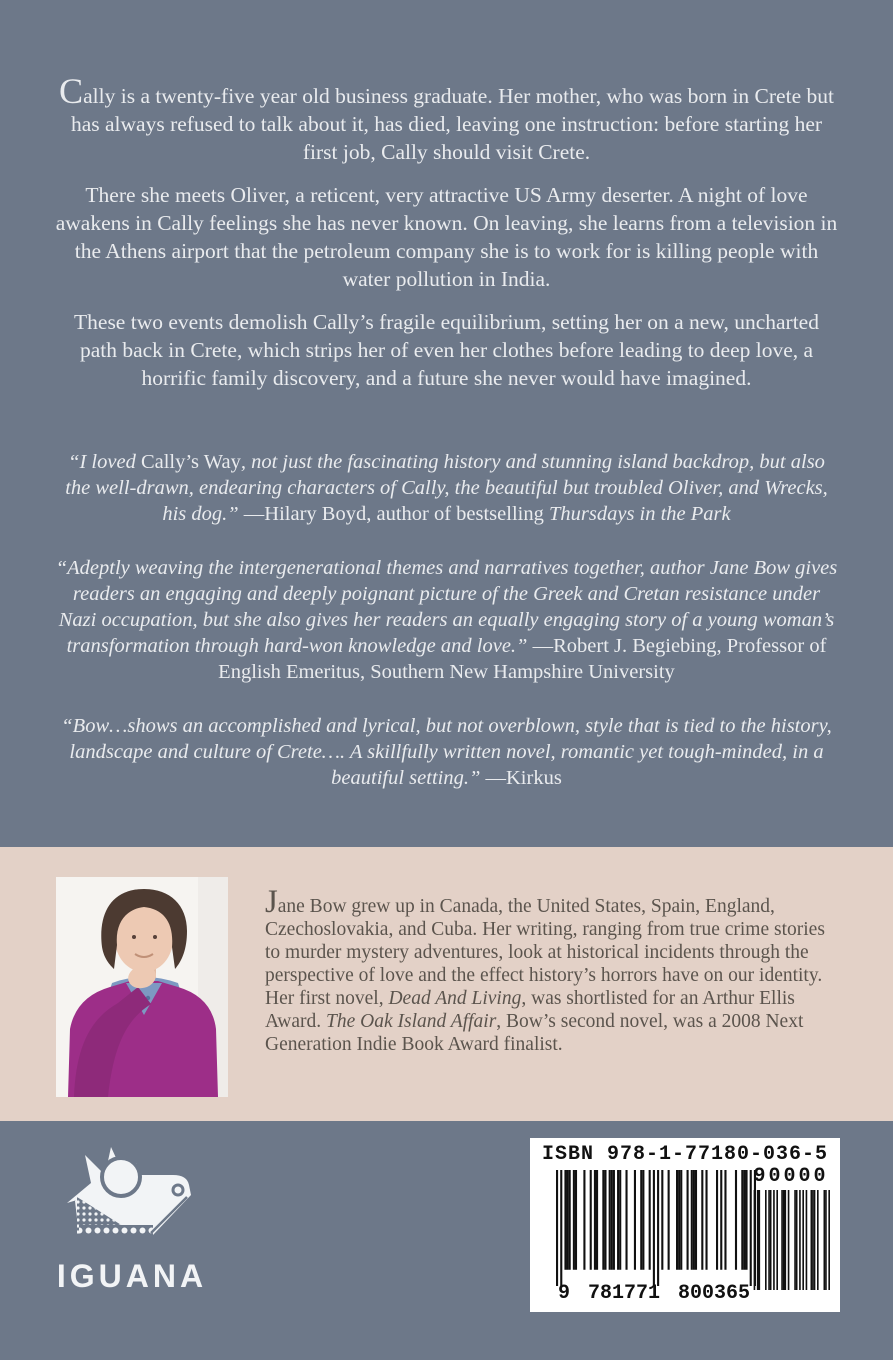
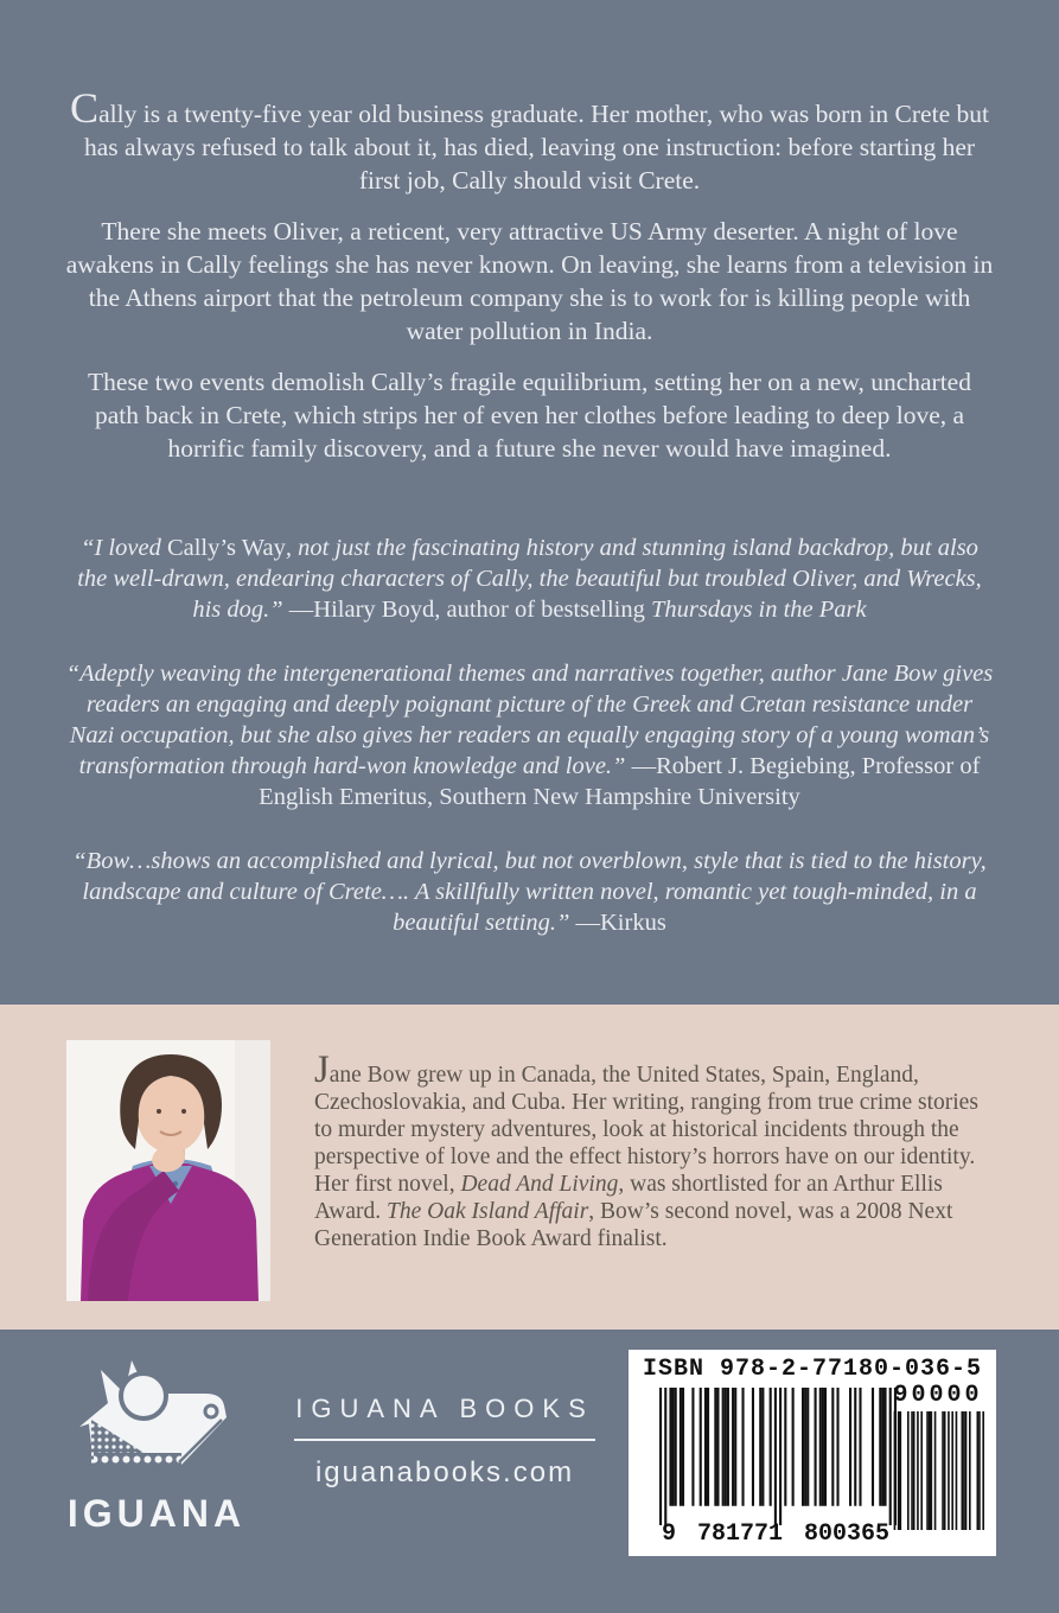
  Cally is a twenty-five year old business graduate. Her mother, who was born in Crete but has always refused to talk about it, has died, leaving one instruction: before starting her first job, Cally should visit Crete.
  There she meets Oliver, a reticent, very attractive US Army deserter. A night of love awakens in Cally feelings she has never known. On leaving, she learns from a television in the Athens airport that the petroleum company she is to work for is killing people with water pollution in India.
  These two events demolish Cally’s fragile equilibrium, setting her on a new, uncharted path back in Crete, which strips her of even her clothes before leading to deep love, a horrific family discovery, and a future she never would have imagined.
  “I loved Cally’s Way, not just the fascinating history and stunning island backdrop, but also the well-drawn, endearing characters of Cally, the beautiful but troubled Oliver, and Wrecks, his dog.” —Hilary Boyd, author of bestselling Thursdays in the Park
  “Adeptly weaving the intergenerational themes and narratives together, author Jane Bow gives readers an engaging and deeply poignant picture of the Greek and Cretan resistance under Nazi occupation, but she also gives her readers an equally engaging story of a young woman’s transformation through hard-won knowledge and love.” —Robert J. Begiebing, Professor of English Emeritus, Southern New Hampshire University
  “Bow…shows an accomplished and lyrical, but not overblown, style that is tied to the history, landscape and culture of Crete…. A skillfully written novel, romantic yet tough-minded, in a beautiful setting.” —Kirkus
  Jane Bow grew up in Canada, the United States, Spain, England, Czechoslovakia, and Cuba. Her writing, ranging from true crime stories to murder mystery adventures, look at historical incidents through the perspective of love and the effect history’s horrors have on our identity. Her first novel, Dead And Living, was shortlisted for an Arthur Ellis Award. The Oak Island Affair, Bow’s second novel, was a 2008 Next Generation Indie Book Award finalist.
  IGUANA
+ IGUANA BOOKS
+ iguanabooks.com
- ISBN 978-1-77180-036-5
+ ISBN 978-2-77180-036-5
  90000
  9 781771 800365
